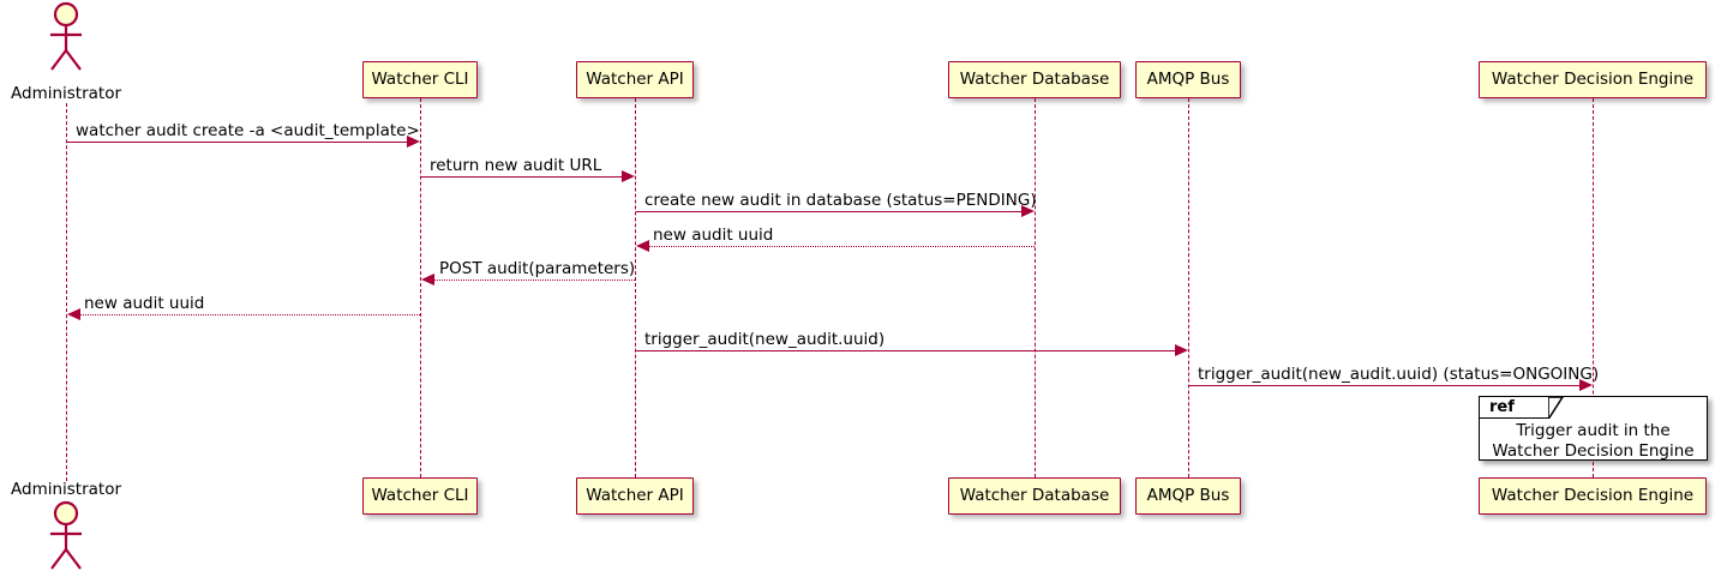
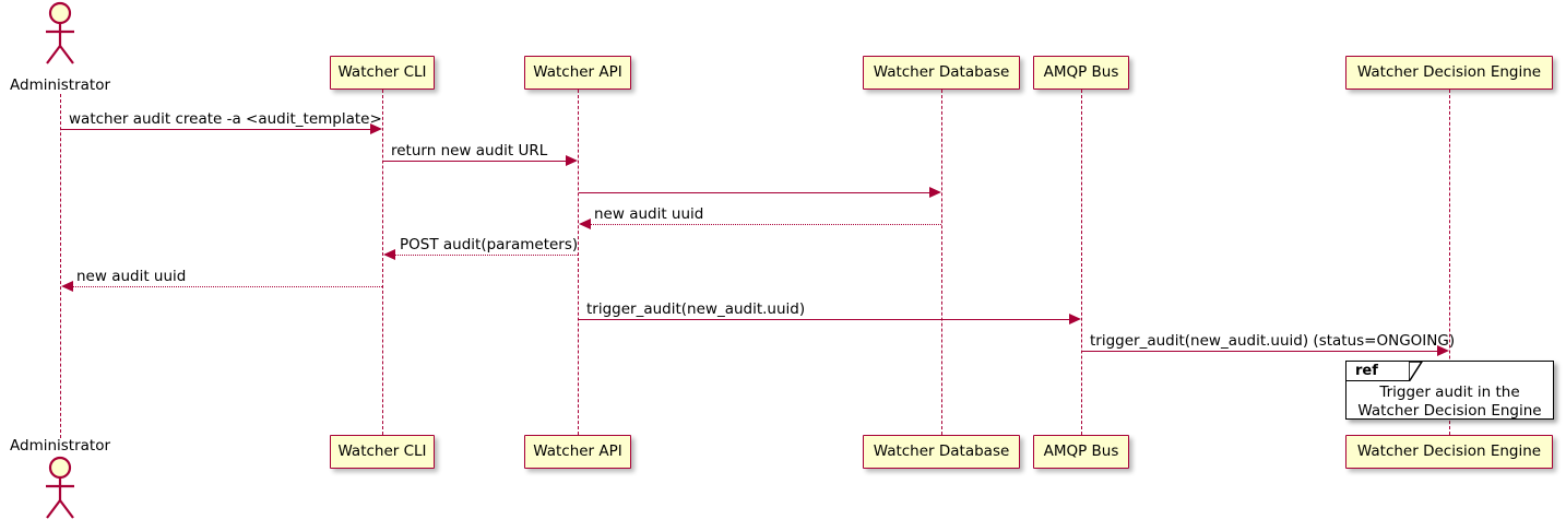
  Administrator
  Watcher CLI
  Watcher API
  Watcher Database
  AMQP Bus
  Watcher Decision Engine
  watcher audit create -a <audit_template>
  return new audit URL
- create new audit in database (status=PENDING)
  new audit uuid
  POST audit(parameters)
  new audit uuid
  trigger_audit(new_audit.uuid)
  trigger_audit(new_audit.uuid) (status=ONGOING)
  ref
  Trigger audit in the
  Watcher Decision Engine
  Administrator
  Watcher CLI
  Watcher API
  Watcher Database
  AMQP Bus
  Watcher Decision Engine
